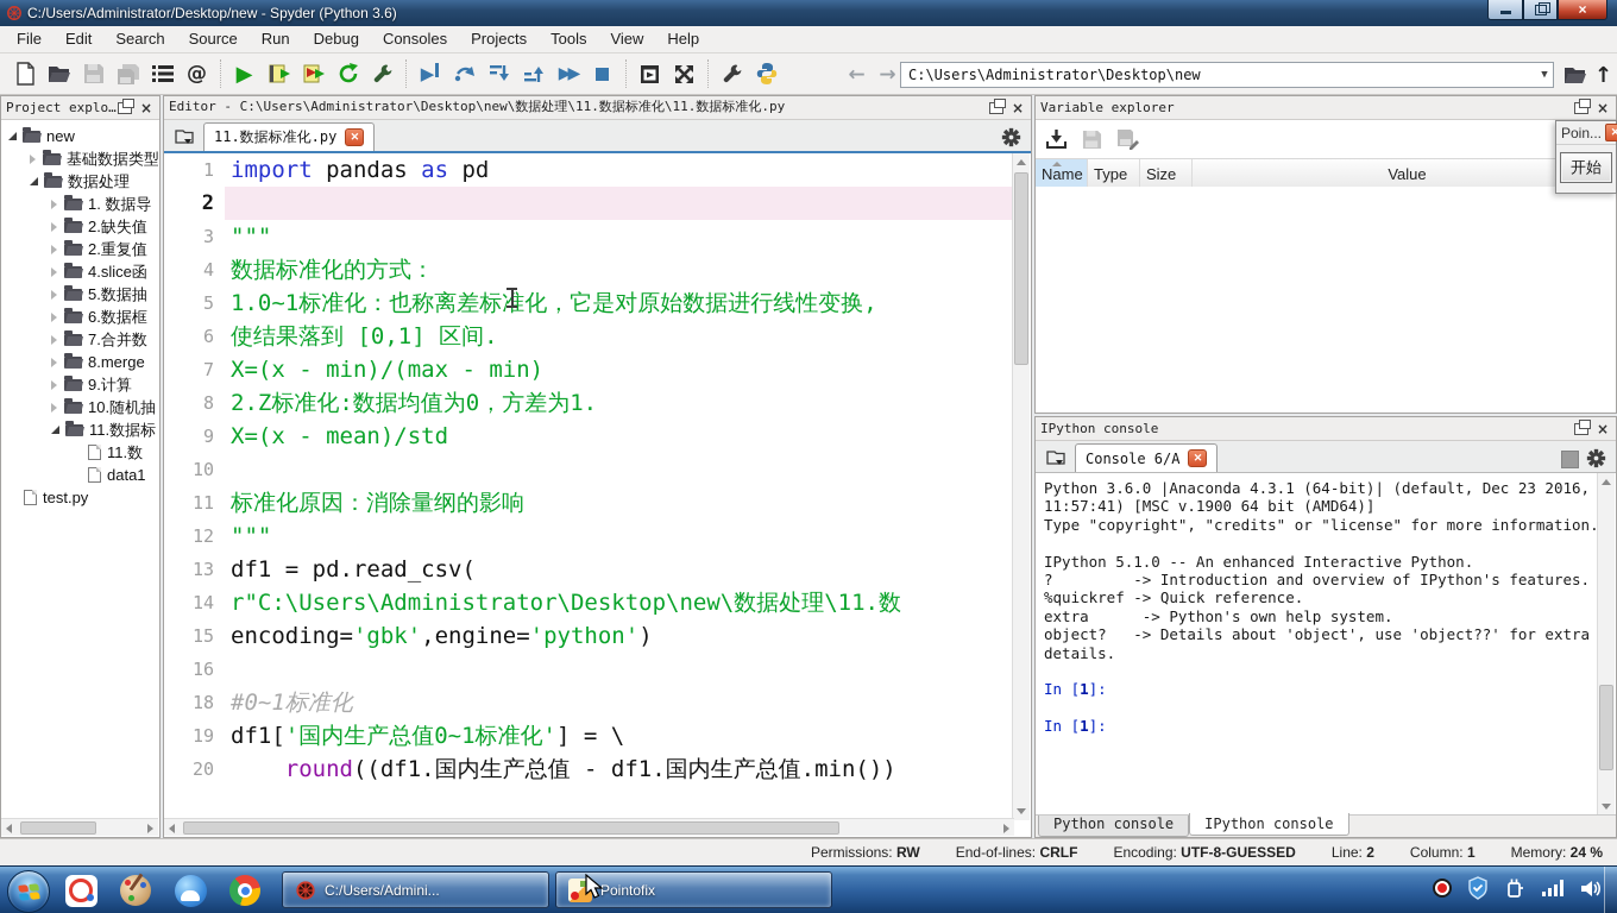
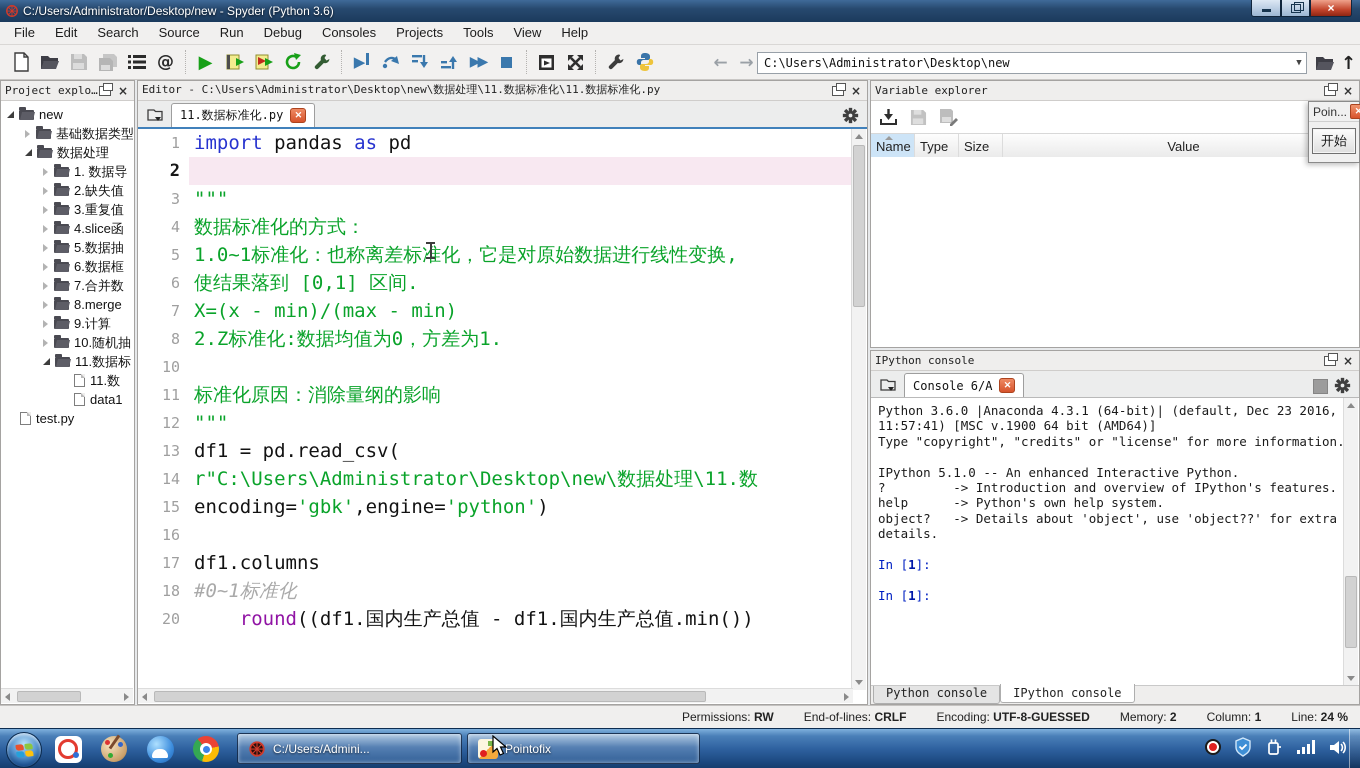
  C:/Users/Administrator/Desktop/new - Spyder (Python 3.6)
  ×
  File
  Edit
  Search
  Source
  Run
  Debug
  Consoles
  Projects
  Tools
  View
  Help
  @
  ▶
  ▶
  ▶▶
  ←
  →
  C:\Users\Administrator\Desktop\new
  ▼
  ↑
  Project explo…
  ×
  new
  基础数据类型
  数据处理
  1. 数据导
  2.缺失值
- 2.重复值
+ 3.重复值
  4.slice函
  5.数据抽
  6.数据框
  7.合并数
  8.merge
  9.计算
  10.随机抽
  11.数据标
  11.数
  data1
  test.py
  Editor - C:\Users\Administrator\Desktop\new\数据处理\11.数据标准化\11.数据标准化.py
  ×
  11.数据标准化.py
  ✕
  1
  import pandas as pd
  2
  3
  """
  4
  数据标准化的方式：
  5
  1.0~1标准化：也称离差标化，它是对原始数据进行线性变换,
  6
  使结果落到 [0,1] 区间.
  7
  X=(x - min)/(max - min)
  8
  2.Z标准化:数据均值为0，方差为1.
- 9
- X=(x - mean)/std
  10
  11
  标准化原因：消除量纲的影响
  12
  """
  13
  df1 = pd.read_csv(
  14
  r"C:\Users\Administrator\Desktop\new\数据处理\11.数
  15
  encoding='gbk',engine='python')
  16
+ 17
+ df1.columns
  18
  #0~1标准化
- 19
- df1['国内生产总值0~1标准化'] = \
  20
  round((df1.国内生产总值 - df1.国内生产总值.min())
  Variable explorer
  ×
  Name
  Type
  Size
  Value
  Poin...
  ✕
  开始
  IPython console
  ×
  Console 6/A
  ✕
  Python 3.6.0 |Anaconda 4.3.1 (64-bit)| (default, Dec 23 2016,
  11:57:41) [MSC v.1900 64 bit (AMD64)]
  Type "copyright", "credits" or "license" for more information.
  IPython 5.1.0 -- An enhanced Interactive Python.
  ? -> Introduction and overview of IPython's features.
- %quickref -> Quick reference.
- extra -> Python's own help system.
+ help -> Python's own help system.
  object? -> Details about 'object', use 'object??' for extra
  details.
  In [1]:
  In [1]:
  Python console
  IPython console
  Permissions: RW
  End-of-lines: CRLF
  Encoding: UTF-8-GUESSED
- Line: 2
+ Memory: 2
  Column: 1
- Memory: 24 %
+ Line: 24 %
  C:/Users/Admini...
  Pointofix
